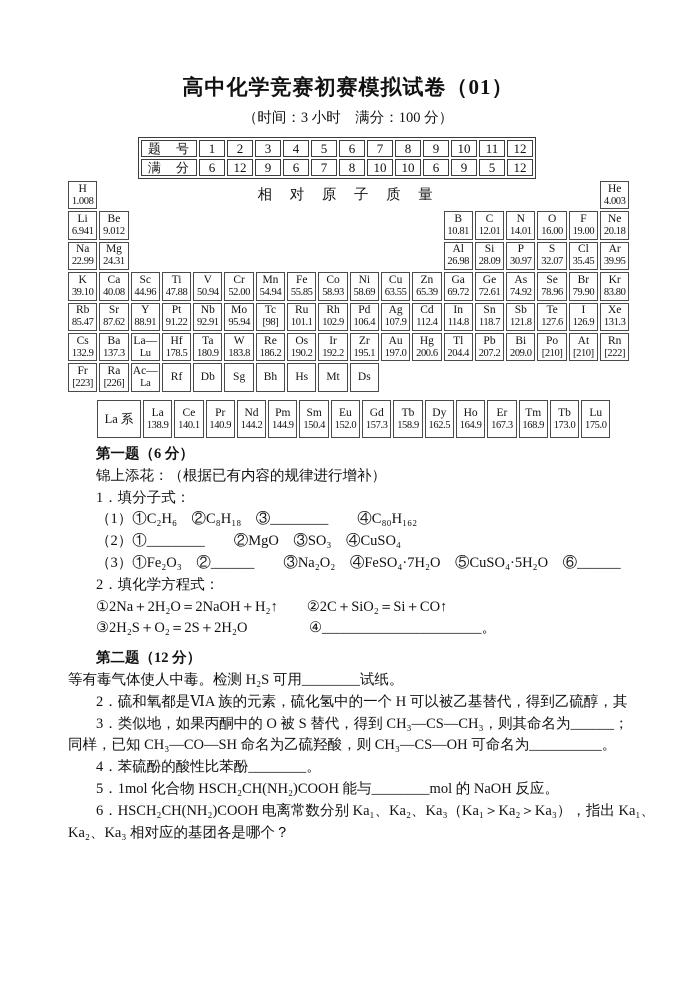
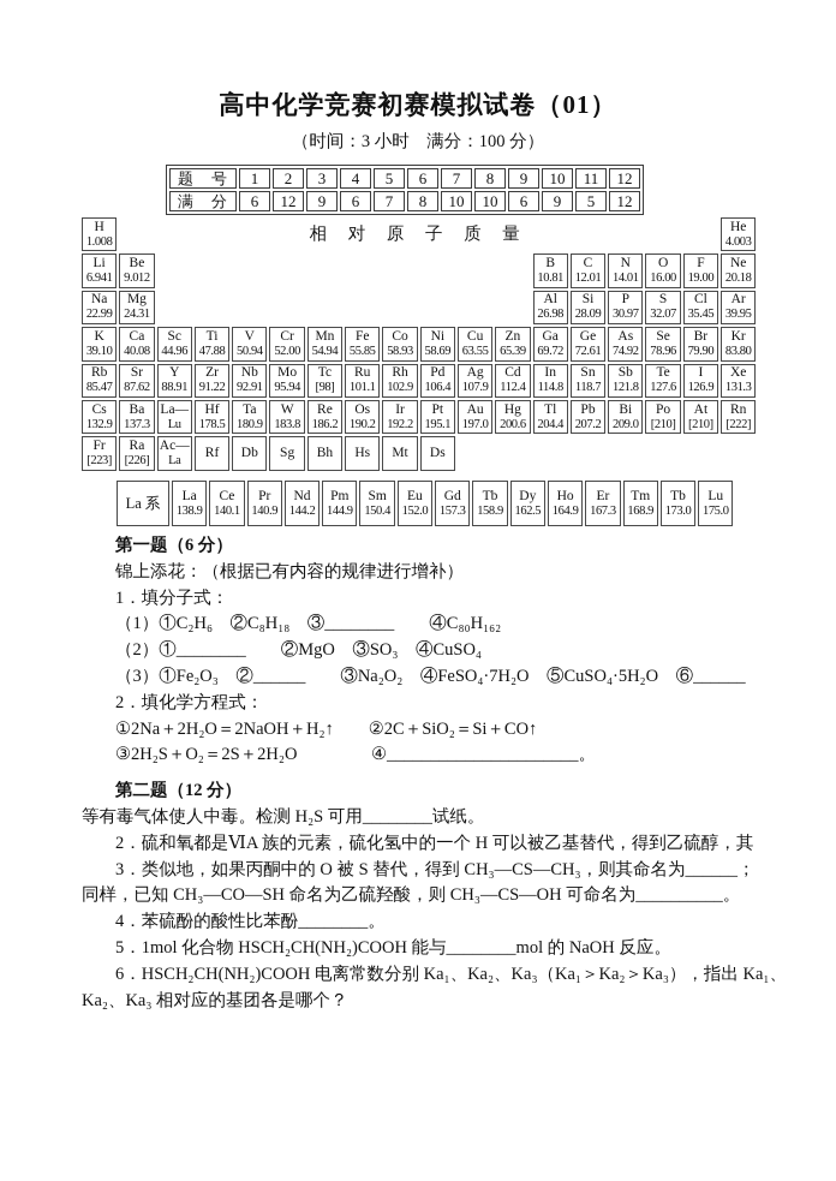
  高中化学竞赛初赛模拟试卷（01）
  （时间：3 小时 满分：100 分）
  题 号	1	2	3	4	5	6	7	8	9	10	11	12
  满 分	6	12	9	6	7	8	10	10	6	9	5	12
  相 对 原 子 质 量
  H
  1.008
  He
  4.003
  Li
  6.941
  Be
  9.012
  B
  10.81
  C
  12.01
  N
  14.01
  O
  16.00
  F
  19.00
  Ne
  20.18
  Na
  22.99
  Mg
  24.31
  Al
  26.98
  Si
  28.09
  P
  30.97
  S
  32.07
  Cl
  35.45
  Ar
  39.95
  K
  39.10
  Ca
  40.08
  Sc
  44.96
  Ti
  47.88
  V
  50.94
  Cr
  52.00
  Mn
  54.94
  Fe
  55.85
  Co
  58.93
  Ni
  58.69
  Cu
  63.55
  Zn
  65.39
  Ga
  69.72
  Ge
  72.61
  As
  74.92
  Se
  78.96
  Br
  79.90
  Kr
  83.80
  Rb
  85.47
  Sr
  87.62
  Y
  88.91
- Pt
+ Zr
  91.22
  Nb
  92.91
  Mo
  95.94
  Tc
  [98]
  Ru
  101.1
  Rh
  102.9
  Pd
  106.4
  Ag
  107.9
  Cd
  112.4
  In
  114.8
  Sn
  118.7
  Sb
  121.8
  Te
  127.6
  I
  126.9
  Xe
  131.3
  Cs
  132.9
  Ba
  137.3
  La—
  Lu
  Hf
  178.5
  Ta
  180.9
  W
  183.8
  Re
  186.2
  Os
  190.2
  Ir
  192.2
- Zr
+ Pt
  195.1
  Au
  197.0
  Hg
  200.6
  Tl
  204.4
  Pb
  207.2
  Bi
  209.0
  Po
  [210]
  At
  [210]
  Rn
  [222]
  Fr
  [223]
  Ra
  [226]
  Ac—
  La
  Rf
  Db
  Sg
  Bh
  Hs
  Mt
  Ds
  La 系
  La
  138.9
  Ce
  140.1
  Pr
  140.9
  Nd
  144.2
  Pm
  144.9
  Sm
  150.4
  Eu
  152.0
  Gd
  157.3
  Tb
  158.9
  Dy
  162.5
  Ho
  164.9
  Er
  167.3
  Tm
  168.9
  Tb
  173.0
  Lu
  175.0
  第一题（6 分）
  锦上添花：（根据已有内容的规律进行增补）
  1．填分子式：
  （1）①C₂H₆ ②C₈H₁₈ ③________ ④C₈₀H₁₆₂
  （2）①________ ②MgO ③SO₃ ④CuSO₄
  （3）①Fe₂O₃ ②______ ③Na₂O₂ ④FeSO₄·7H₂O ⑤CuSO₄·5H₂O ⑥______
  2．填化学方程式：
  ①2Na＋2H₂O＝2NaOH＋H₂↑ ②2C＋SiO₂＝Si＋CO↑
  ③2H₂S＋O₂＝2S＋2H₂O ④______________________。
  第二题（12 分）
  等有毒气体使人中毒。检测 H₂S 可用________试纸。
  2．硫和氧都是ⅥA 族的元素，硫化氢中的一个 H 可以被乙基替代，得到乙硫醇，其
  3．类似地，如果丙酮中的 O 被 S 替代，得到 CH₃—CS—CH₃，则其命名为______；
  同样，已知 CH₃—CO—SH 命名为乙硫羟酸，则 CH₃—CS—OH 可命名为__________。
  4．苯硫酚的酸性比苯酚________。
  5．1mol 化合物 HSCH₂CH(NH₂)COOH 能与________mol 的 NaOH 反应。
  6．HSCH₂CH(NH₂)COOH 电离常数分别 Ka₁、Ka₂、Ka₃（Ka₁＞Ka₂＞Ka₃），指出 Ka₁、
  Ka₂、Ka₃ 相对应的基团各是哪个？
